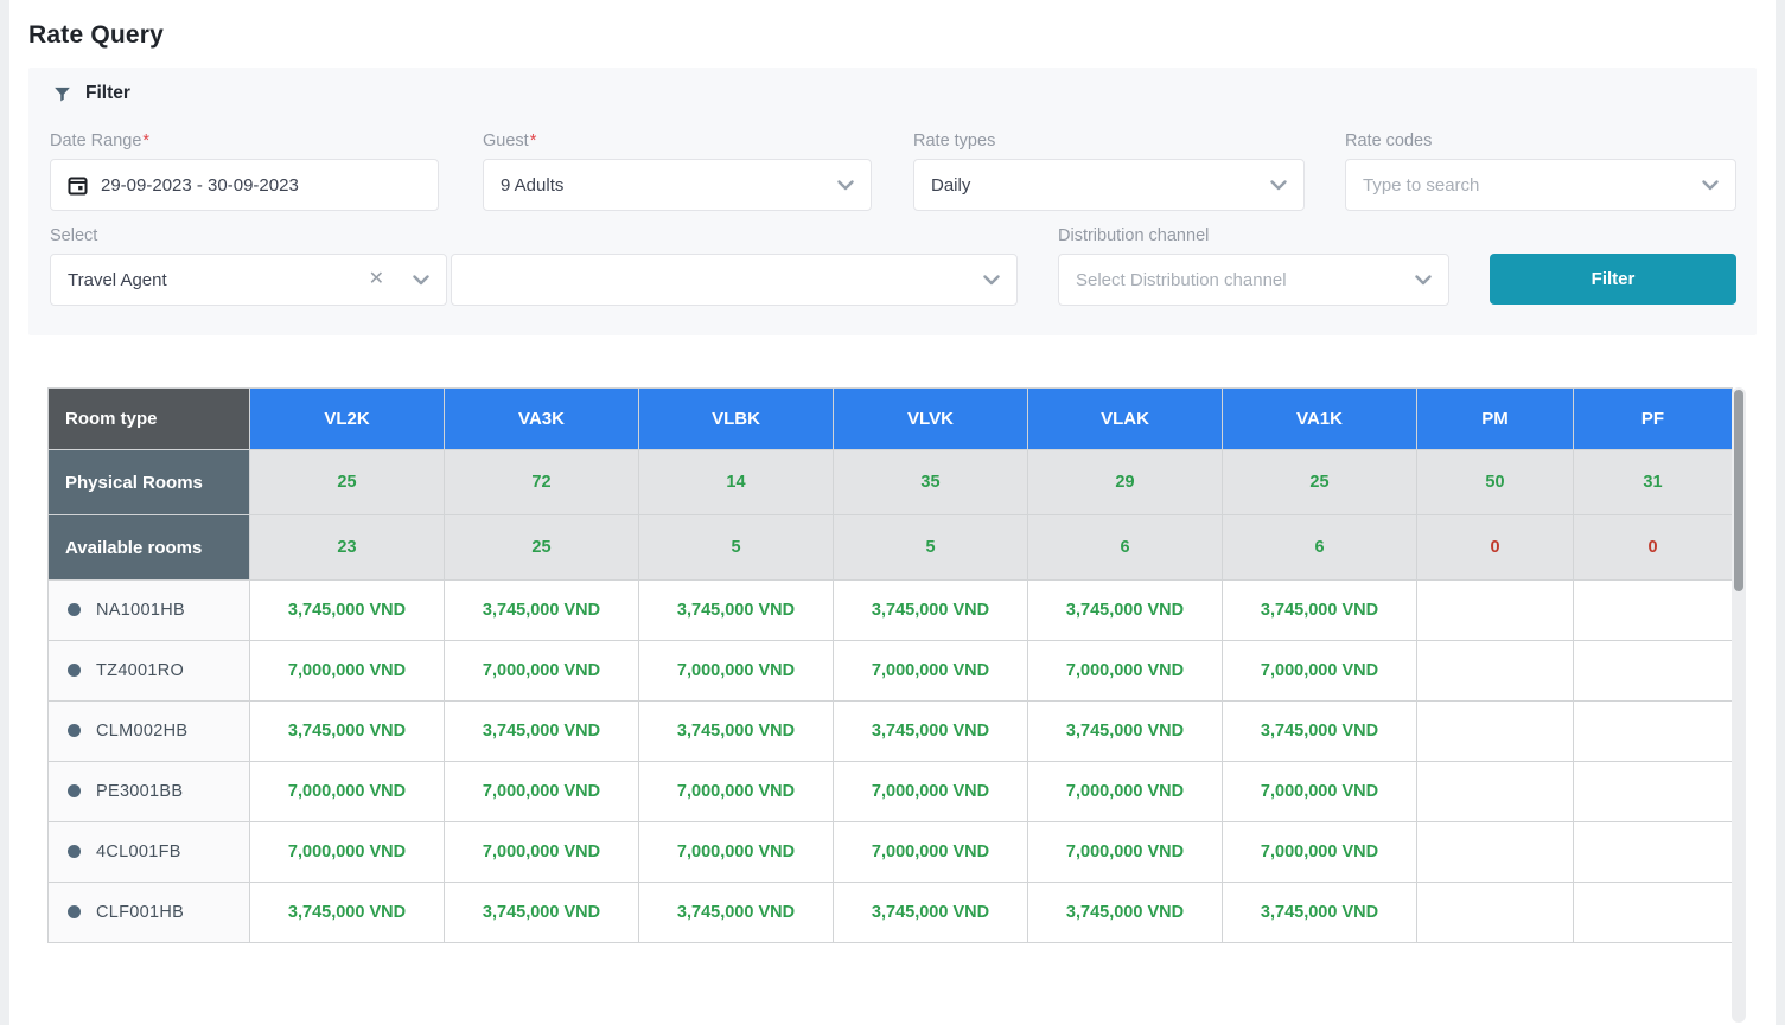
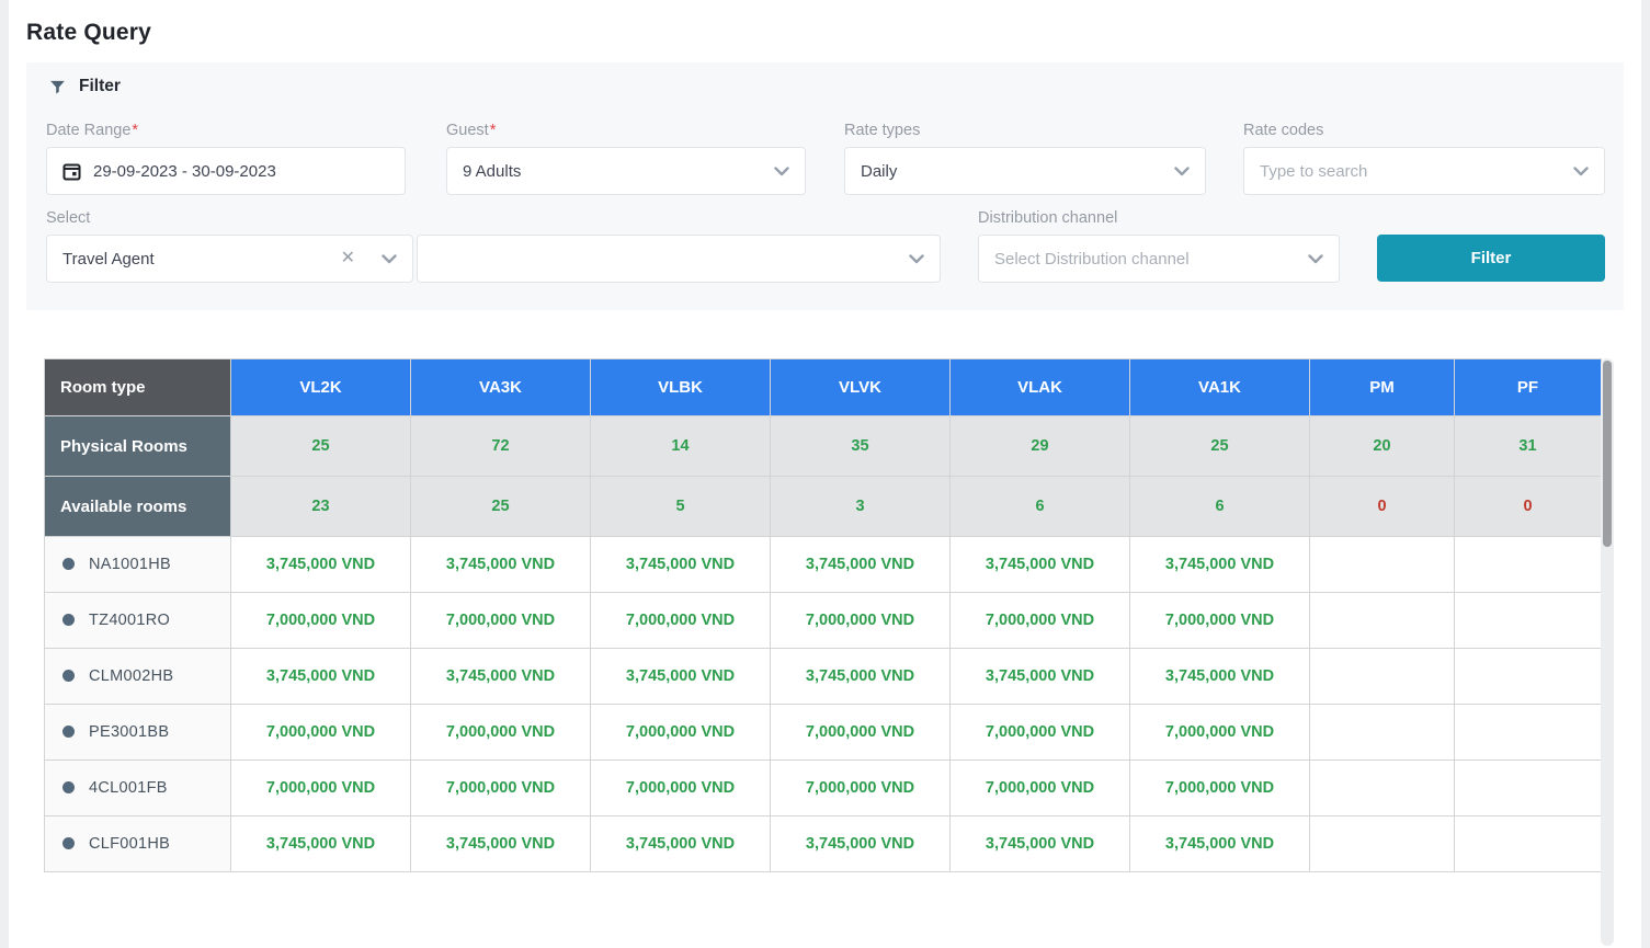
  Rate Query
  Filter
  Date Range*
  Guest*
  Rate types
  Rate codes
  29-09-2023 - 30-09-2023
  9 Adults
  Daily
  Type to search
  Select
  Distribution channel
  Travel Agent
  ✕
  Select Distribution channel
  Filter
  Room type	VL2K	VA3K	VLBK	VLVK	VLAK	VA1K	PM	PF
- Physical Rooms	25	72	14	35	29	25	50	31
+ Physical Rooms	25	72	14	35	29	25	20	31
- Available rooms	23	25	5	5	6	6	0	0
+ Available rooms	23	25	5	3	6	6	0	0
  NA1001HB	3,745,000 VND	3,745,000 VND	3,745,000 VND	3,745,000 VND	3,745,000 VND	3,745,000 VND
  TZ4001RO	7,000,000 VND	7,000,000 VND	7,000,000 VND	7,000,000 VND	7,000,000 VND	7,000,000 VND
  CLM002HB	3,745,000 VND	3,745,000 VND	3,745,000 VND	3,745,000 VND	3,745,000 VND	3,745,000 VND
  PE3001BB	7,000,000 VND	7,000,000 VND	7,000,000 VND	7,000,000 VND	7,000,000 VND	7,000,000 VND
  4CL001FB	7,000,000 VND	7,000,000 VND	7,000,000 VND	7,000,000 VND	7,000,000 VND	7,000,000 VND
  CLF001HB	3,745,000 VND	3,745,000 VND	3,745,000 VND	3,745,000 VND	3,745,000 VND	3,745,000 VND
